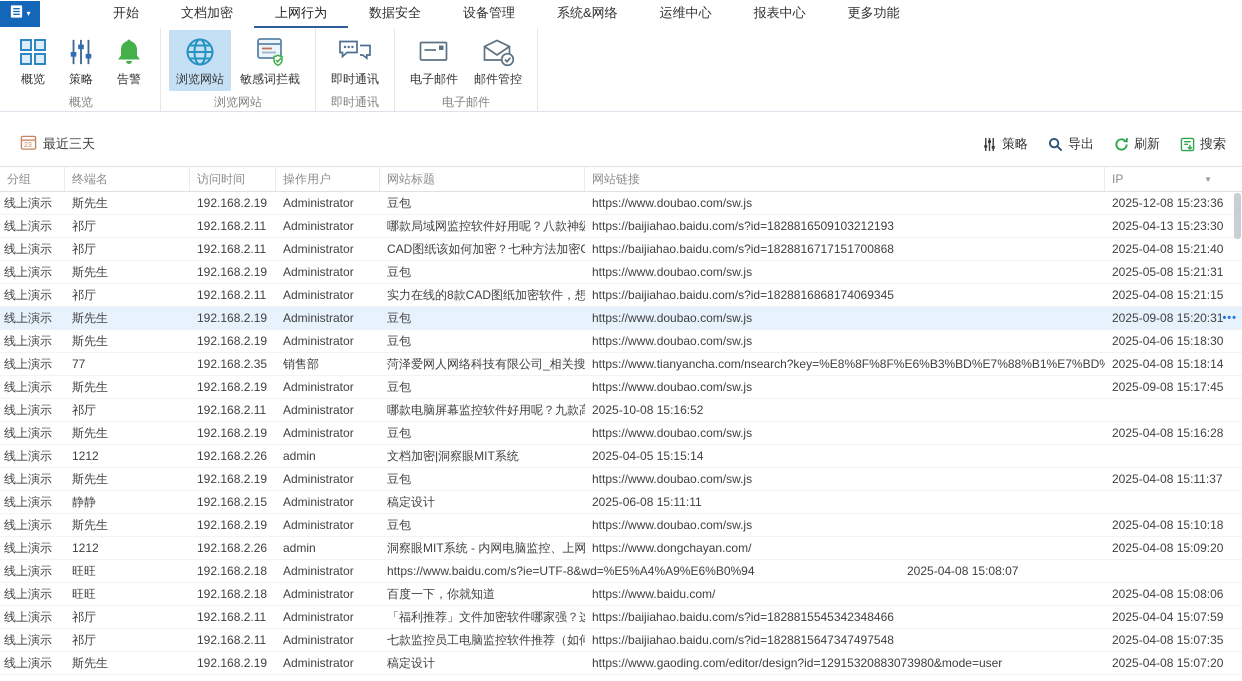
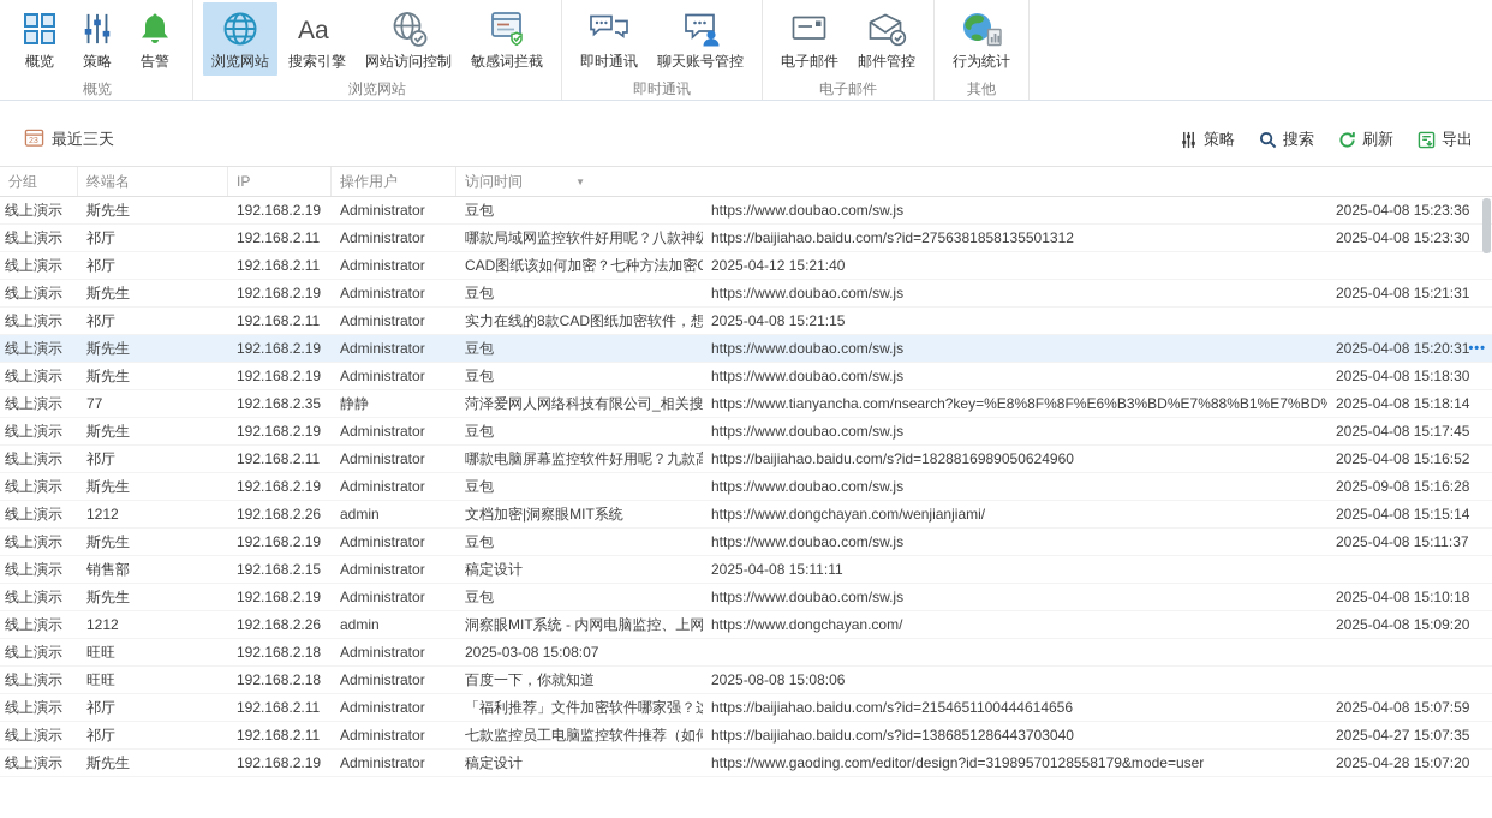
- ▾
- 开始
- 文档加密
- 上网行为
- 数据安全
- 设备管理
- 系统&网络
- 运维中心
- 报表中心
- 更多功能
  概览
  策略
  告警
  概览
  浏览网站
+ Aa
+ 搜索引擎
+ 网站访问控制
  敏感词拦截
  浏览网站
  即时通讯
+ 聊天账号管控
  即时通讯
  电子邮件
  邮件管控
  电子邮件
+ 行为统计
+ 其他
  23
  最近三天
  策略
- 导出
+ 搜索
  刷新
- 搜索
+ 导出
  分组
  终端名
- 访问时间
+ IP
  操作用户
- 网站标题
- 网站链接
- IP
+ 访问时间
  ▼
  线上演示
  斯先生
  192.168.2.19
  Administrator
  豆包
  https://www.doubao.com/sw.js
- 2025-12-08 15:23:36
+ 2025-04-08 15:23:36
  线上演示
  祁厅
  192.168.2.11
  Administrator
  哪款局域网监控软件好用呢？八款神
- https://baijiahao.baidu.com/s?id=1828816509103212193
+ https://baijiahao.baidu.com/s?id=2756381858135501312
- 2025-04-13 15:23:30
+ 2025-04-08 15:23:30
  线上演示
  祁厅
  192.168.2.11
  Administrator
  CAD图纸该如何加密？七种方法加密C
- https://baijiahao.baidu.com/s?id=1828816717151700868
- 2025-04-08 15:21:40
+ 2025-04-12 15:21:40
  线上演示
  斯先生
  192.168.2.19
  Administrator
  豆包
  https://www.doubao.com/sw.js
- 2025-05-08 15:21:31
+ 2025-04-08 15:21:31
  线上演示
  祁厅
  192.168.2.11
  Administrator
  实力在线的8款CAD图纸加密软件，想
- https://baijiahao.baidu.com/s?id=1828816868174069345
  2025-04-08 15:21:15
  线上演示
  斯先生
  192.168.2.19
  Administrator
  豆包
  https://www.doubao.com/sw.js
- 2025-09-08 15:20:31
+ 2025-04-08 15:20:31
  •••
  线上演示
  斯先生
  192.168.2.19
  Administrator
  豆包
  https://www.doubao.com/sw.js
- 2025-04-06 15:18:30
+ 2025-04-08 15:18:30
  线上演示
  77
  192.168.2.35
- 销售部
+ 静静
  菏泽爱网人网络科技有限公司_相关搜
  https://www.tianyancha.com/nsearch?key=%E8%8F%8F%E6%B3%BD%E7%88%B1%E7%BD%
  2025-04-08 15:18:14
  线上演示
  斯先生
  192.168.2.19
  Administrator
  豆包
  https://www.doubao.com/sw.js
- 2025-09-08 15:17:45
+ 2025-04-08 15:17:45
  线上演示
  祁厅
  192.168.2.11
  Administrator
  哪款电脑屏幕监控软件好用呢？九款
+ https://baijiahao.baidu.com/s?id=1828816989050624960
- 2025-10-08 15:16:52
+ 2025-04-08 15:16:52
  线上演示
  斯先生
  192.168.2.19
  Administrator
  豆包
  https://www.doubao.com/sw.js
- 2025-04-08 15:16:28
+ 2025-09-08 15:16:28
  线上演示
  1212
  192.168.2.26
  admin
  文档加密|洞察眼MIT系统
+ https://www.dongchayan.com/wenjianjiami/
- 2025-04-05 15:15:14
+ 2025-04-08 15:15:14
  线上演示
  斯先生
  192.168.2.19
  Administrator
  豆包
  https://www.doubao.com/sw.js
  2025-04-08 15:11:37
  线上演示
- 静静
+ 销售部
  192.168.2.15
  Administrator
  稿定设计
- 2025-06-08 15:11:11
+ 2025-04-08 15:11:11
  线上演示
  斯先生
  192.168.2.19
  Administrator
  豆包
  https://www.doubao.com/sw.js
  2025-04-08 15:10:18
  线上演示
  1212
  192.168.2.26
  admin
  洞察眼MIT系统 - 内网电脑监控、上网
  https://www.dongchayan.com/
  2025-04-08 15:09:20
  线上演示
  旺旺
  192.168.2.18
  Administrator
- https://www.baidu.com/s?ie=UTF-8&wd=%E5%A4%A9%E6%B0%94
- 2025-04-08 15:08:07
+ 2025-03-08 15:08:07
  线上演示
  旺旺
  192.168.2.18
  Administrator
  百度一下，你就知道
- https://www.baidu.com/
- 2025-04-08 15:08:06
+ 2025-08-08 15:08:06
  线上演示
  祁厅
  192.168.2.11
  Administrator
  「福利推荐」文件加密软件哪家强？
- https://baijiahao.baidu.com/s?id=1828815545342348466
+ https://baijiahao.baidu.com/s?id=2154651100444614656
- 2025-04-04 15:07:59
+ 2025-04-08 15:07:59
  线上演示
  祁厅
  192.168.2.11
  Administrator
  七款监控员工电脑监控软件推荐（如
- https://baijiahao.baidu.com/s?id=1828815647347497548
+ https://baijiahao.baidu.com/s?id=1386851286443703040
- 2025-04-08 15:07:35
+ 2025-04-27 15:07:35
  线上演示
  斯先生
  192.168.2.19
  Administrator
  稿定设计
- https://www.gaoding.com/editor/design?id=12915320883073980&mode=user
+ https://www.gaoding.com/editor/design?id=31989570128558179&mode=user
- 2025-04-08 15:07:20
+ 2025-04-28 15:07:20
